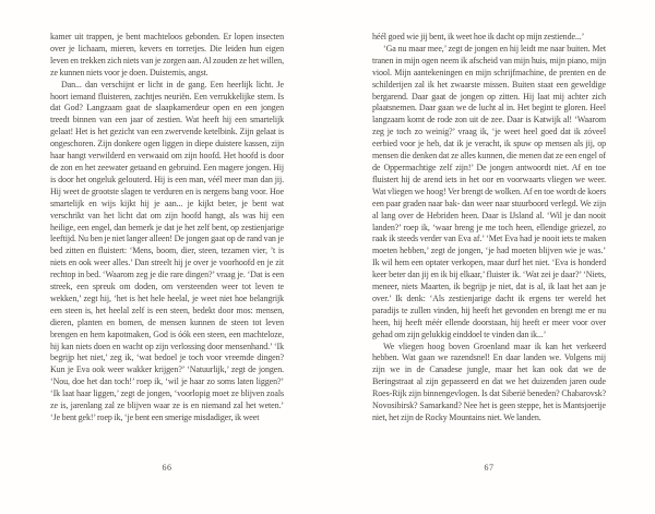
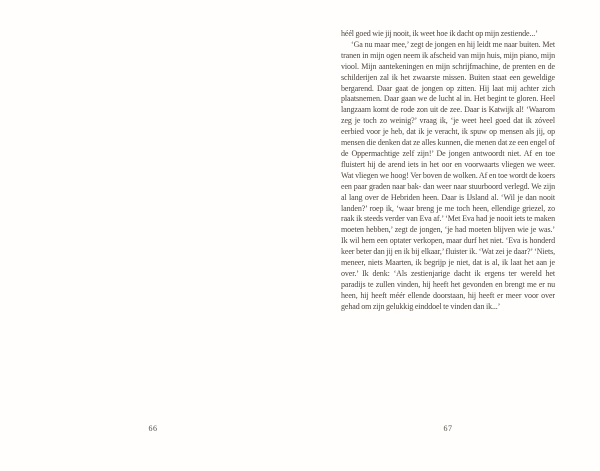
- kamer uit trappen, je bent machteloos gebonden. Er lopen insecten over je lichaam, mieren, kevers en torretjes. Die leiden hun eigen leven en trekken zich niets van je zorgen aan. Al zouden ze het willen, ze kunnen niets voor je doen. Duisternis, angst.
- Dan... dan verschijnt er licht in de gang. Een heerlijk licht. Je hoort iemand fluisteren, zachtjes neuriën. Een verrukkelijke stem. Is dat God? Langzaam gaat de slaapkamerdeur open en een jongen treedt binnen van een jaar of zestien. Wat heeft hij een smartelijk gelaat! Het is het gezicht van een zwervende ketelbink. Zijn gelaat is ongeschoren. Zijn donkere ogen liggen in diepe duistere kassen, zijn haar hangt verwilderd en verwaaid om zijn hoofd. Het hoofd is door de zon en het zeewater getaand en gebruind. Een magere jongen. Hij is door het ongeluk gelouterd. Hij is een man, véél meer man dan jij. Hij weet de grootste slagen te verduren en is nergens bang voor. Hoe smartelijk en wijs kijkt hij je aan... je kijkt beter, je bent wat verschrikt van het licht dat om zijn hoofd hangt, als was hij een heilige, een engel, dan bemerk je dat je het zelf bent, op zestienjarige leeftijd. Nu ben je niet langer alleen! De jongen gaat op de rand van je bed zitten en fluistert: ‘Mens, boom, dier, steen, tezamen vier, ’t is niets en ook weer alles.’ Dan streelt hij je over je voorhoofd en je zit rechtop in bed. ‘Waarom zeg je die rare dingen?’ vraag je. ‘Dat is een streek, een spreuk om doden, om versteenden weer tot leven te wekken,’ zegt hij, ‘het is het hele heelal, je weet niet hoe belangrijk een steen is, het heelal zelf is een steen, bedekt door mos: mensen, dieren, planten en bomen, de mensen kunnen de steen tot leven brengen en hem kapotmaken, God is óók een steen, een machteloze, hij kan niets doen en wacht op zijn verlossing door mensenhand.’ ‘Ik begrijp het niet,’ zeg ik, ‘wat bedoel je toch voor vreemde dingen? Kun je Eva ook weer wakker krijgen?’ ‘Natuurlijk,’ zegt de jongen. ‘Nou, doe het dan toch!’ roep ik, ‘wil je haar zo soms laten liggen?’ ‘Ik laat haar liggen,’ zegt de jongen, ‘voorlopig moet ze blijven zoals ze is, jarenlang zal ze blijven waar ze is en niemand zal het weten.’ ‘Je bent gek!’ roep ik, ‘je bent een smerige misdadiger, ik weet
  66
- héél goed wie jij bent, ik weet hoe ik dacht op mijn zestiende...’
+ héél goed wie jij nooit, ik weet hoe ik dacht op mijn zestiende...’
- ‘Ga nu maar mee,’ zegt de jongen en hij leidt me naar buiten. Met tranen in mijn ogen neem ik afscheid van mijn huis, mijn piano, mijn viool. Mijn aantekeningen en mijn schrijfmachine, de prenten en de schilderijen zal ik het zwaarste missen. Buiten staat een geweldige bergarend. Daar gaat de jongen op zitten. Hij laat mij achter zich plaatsnemen. Daar gaan we de lucht al in. Het begint te gloren. Heel langzaam komt de rode zon uit de zee. Daar is Katwijk al! ‘Waarom zeg je toch zo weinig?’ vraag ik, ‘je weet heel goed dat ik zóveel eerbied voor je heb, dat ik je veracht, ik spuw op mensen als jij, op mensen die denken dat ze alles kunnen, die menen dat ze een engel of de Oppermachtige zelf zijn!’ De jongen antwoordt niet. Af en toe fluistert hij de arend iets in het oor en voorwaarts vliegen we weer. Wat vliegen we hoog! Ver brengt de wolken. Af en toe wordt de koers een paar graden naar bak- dan weer naar stuurboord verlegd. We zijn al lang over de Hebriden heen. Daar is IJsland al. ‘Wil je dan nooit landen?’ roep ik, ‘waar breng je me toch heen, ellendige griezel, zo raak ik steeds verder van Eva af.’ ‘Met Eva had je nooit iets te maken moeten hebben,’ zegt de jongen, ‘je had moeten blijven wie je was.’ Ik wil hem een optater verkopen, maar durf het niet. ‘Eva is honderd keer beter dan jij en ik bij elkaar,’ fluister ik. ‘Wat zei je daar?’ ‘Niets, meneer, niets Maarten, ik begrijp je niet, dat is al, ik laat het aan je over.’ Ik denk: ‘Als zestienjarige dacht ik ergens ter wereld het paradijs te zullen vinden, hij heeft het gevonden en brengt me er nu heen, hij heeft méér ellende doorstaan, hij heeft er meer voor over gehad om zijn gelukkig einddoel te vinden dan ik...’
+ ‘Ga nu maar mee,’ zegt de jongen en hij leidt me naar buiten. Met tranen in mijn ogen neem ik afscheid van mijn huis, mijn piano, mijn viool. Mijn aantekeningen en mijn schrijfmachine, de prenten en de schilderijen zal ik het zwaarste missen. Buiten staat een geweldige bergarend. Daar gaat de jongen op zitten. Hij laat mij achter zich plaatsnemen. Daar gaan we de lucht al in. Het begint te gloren. Heel langzaam komt de rode zon uit de zee. Daar is Katwijk al! ‘Waarom zeg je toch zo weinig?’ vraag ik, ‘je weet heel goed dat ik zóveel eerbied voor je heb, dat ik je veracht, ik spuw op mensen als jij, op mensen die denken dat ze alles kunnen, die menen dat ze een engel of de Oppermachtige zelf zijn!’ De jongen antwoordt niet. Af en toe fluistert hij de arend iets in het oor en voorwaarts vliegen we weer. Wat vliegen we hoog! Ver boven de wolken. Af en toe wordt de koers een paar graden naar bak- dan weer naar stuurboord verlegd. We zijn al lang over de Hebriden heen. Daar is IJsland al. ‘Wil je dan nooit landen?’ roep ik, ‘waar breng je me toch heen, ellendige griezel, zo raak ik steeds verder van Eva af.’ ‘Met Eva had je nooit iets te maken moeten hebben,’ zegt de jongen, ‘je had moeten blijven wie je was.’ Ik wil hem een optater verkopen, maar durf het niet. ‘Eva is honderd keer beter dan jij en ik bij elkaar,’ fluister ik. ‘Wat zei je daar?’ ‘Niets, meneer, niets Maarten, ik begrijp je niet, dat is al, ik laat het aan je over.’ Ik denk: ‘Als zestienjarige dacht ik ergens ter wereld het paradijs te zullen vinden, hij heeft het gevonden en brengt me er nu heen, hij heeft méér ellende doorstaan, hij heeft er meer voor over gehad om zijn gelukkig einddoel te vinden dan ik...’
- We vliegen hoog boven Groenland maar ik kan het verkeerd hebben. Wat gaan we razendsnel! En daar landen we. Volgens mij zijn we in de Canadese jungle, maar het kan ook dat we de Beringstraat al zijn gepasseerd en dat we het duizenden jaren oude Roes-Rijk zijn binnengevlogen. Is dat Siberië beneden? Chabarovsk? Novosibirsk? Samarkand? Nee het is geen steppe, het is Mantsjoerije niet, het zijn de Rocky Mountains niet. We landen.
  67
